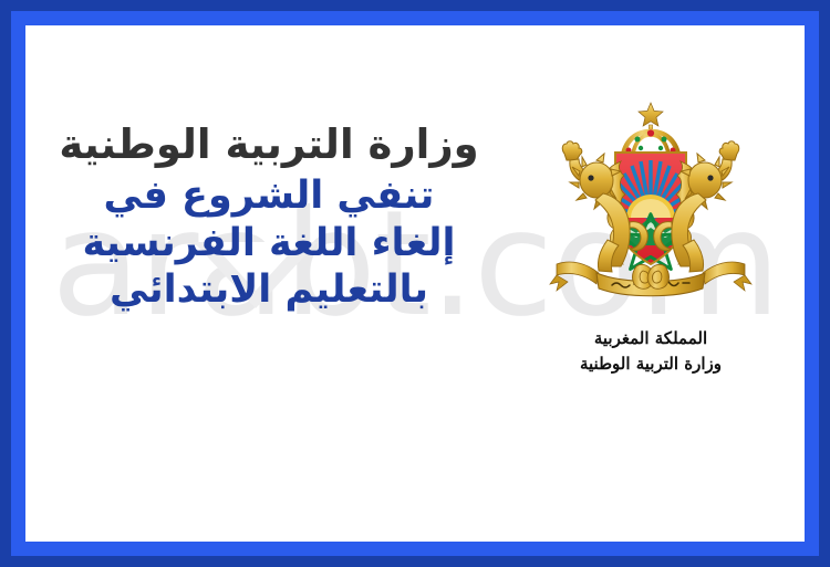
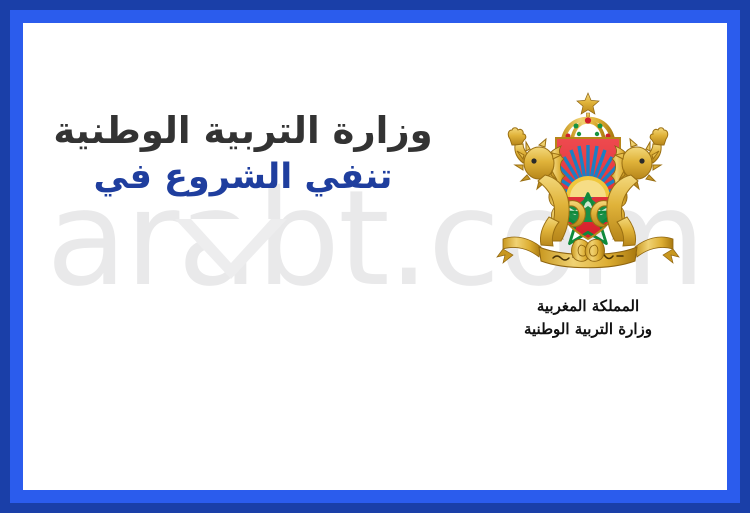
  arabt.com
  وزارة التربية الوطنية
  تنفي الشروع في
- إلغاء اللغة الفرنسية
- بالتعليم الابتدائي
  المملكة المغربية
  وزارة التربية الوطنية
